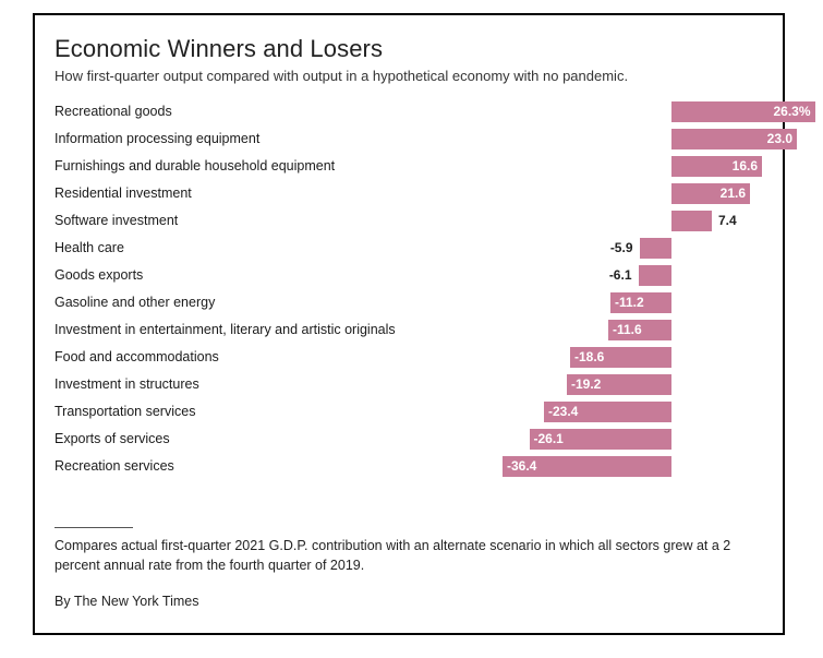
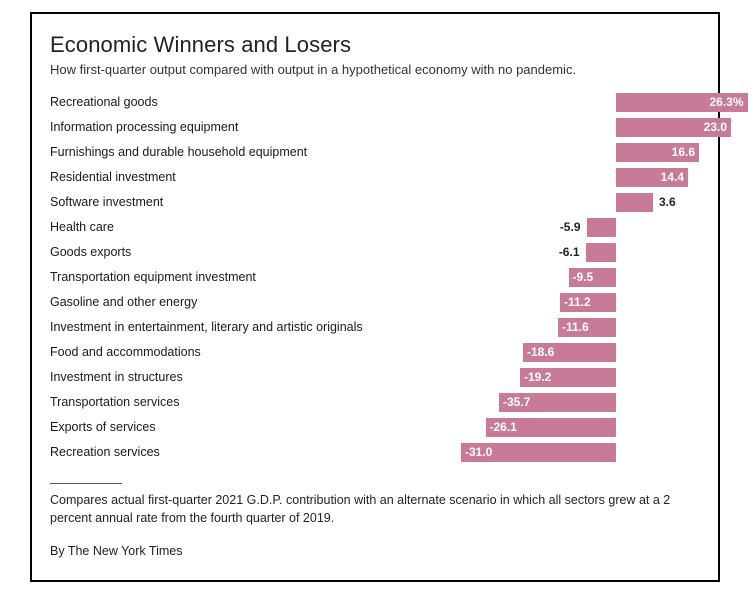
  Economic Winners and Losers
  How first-quarter output compared with output in a hypothetical economy with no pandemic.
  Recreational goods
  26.3%
  Information processing equipment
  23.0
  Furnishings and durable household equipment
  16.6
  Residential investment
- 21.6
+ 14.4
  Software investment
- 7.4
+ 3.6
  Health care
  -5.9
  Goods exports
  -6.1
+ Transportation equipment investment
+ -9.5
  Gasoline and other energy
  -11.2
  Investment in entertainment, literary and artistic originals
  -11.6
  Food and accommodations
  -18.6
  Investment in structures
  -19.2
  Transportation services
- -23.4
+ -35.7
  Exports of services
  -26.1
  Recreation services
- -36.4
+ -31.0
  Compares actual first-quarter 2021 G.D.P. contribution with an alternate scenario in which all sectors grew at a 2 percent annual rate from the fourth quarter of 2019.
  By The New York Times
